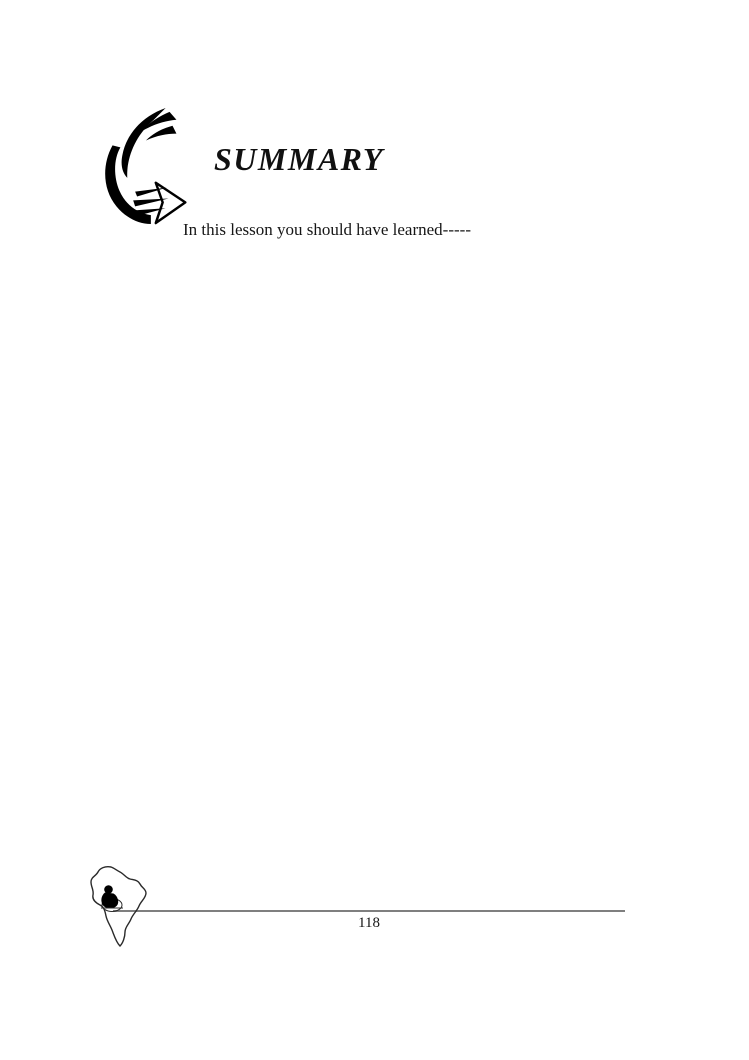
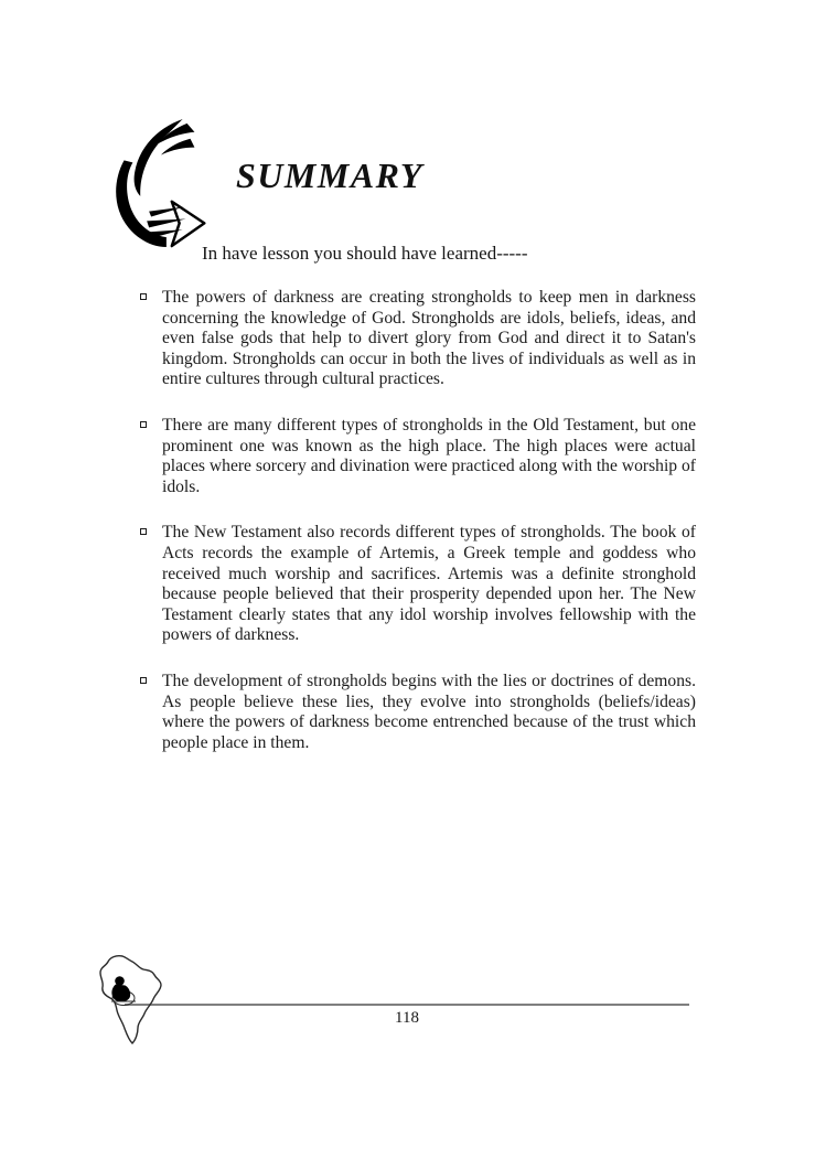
  SUMMARY
- In this lesson you should have learned-----
+ In have lesson you should have learned-----
+ The powers of darkness are creating strongholds to keep men in darkness concerning the knowledge of God. Strongholds are idols, beliefs, ideas, and even false gods that help to divert glory from God and direct it to Satan's kingdom. Strongholds can occur in both the lives of individuals as well as in entire cultures through cultural practices.
+ There are many different types of strongholds in the Old Testament, but one prominent one was known as the high place. The high places were actual places where sorcery and divination were practiced along with the worship of idols.
+ The New Testament also records different types of strongholds. The book of Acts records the example of Artemis, a Greek temple and goddess who received much worship and sacrifices. Artemis was a definite stronghold because people believed that their prosperity depended upon her. The New Testament clearly states that any idol worship involves fellowship with the powers of darkness.
+ The development of strongholds begins with the lies or doctrines of demons. As people believe these lies, they evolve into strongholds (beliefs/ideas) where the powers of darkness become entrenched because of the trust which people place in them.
  118
